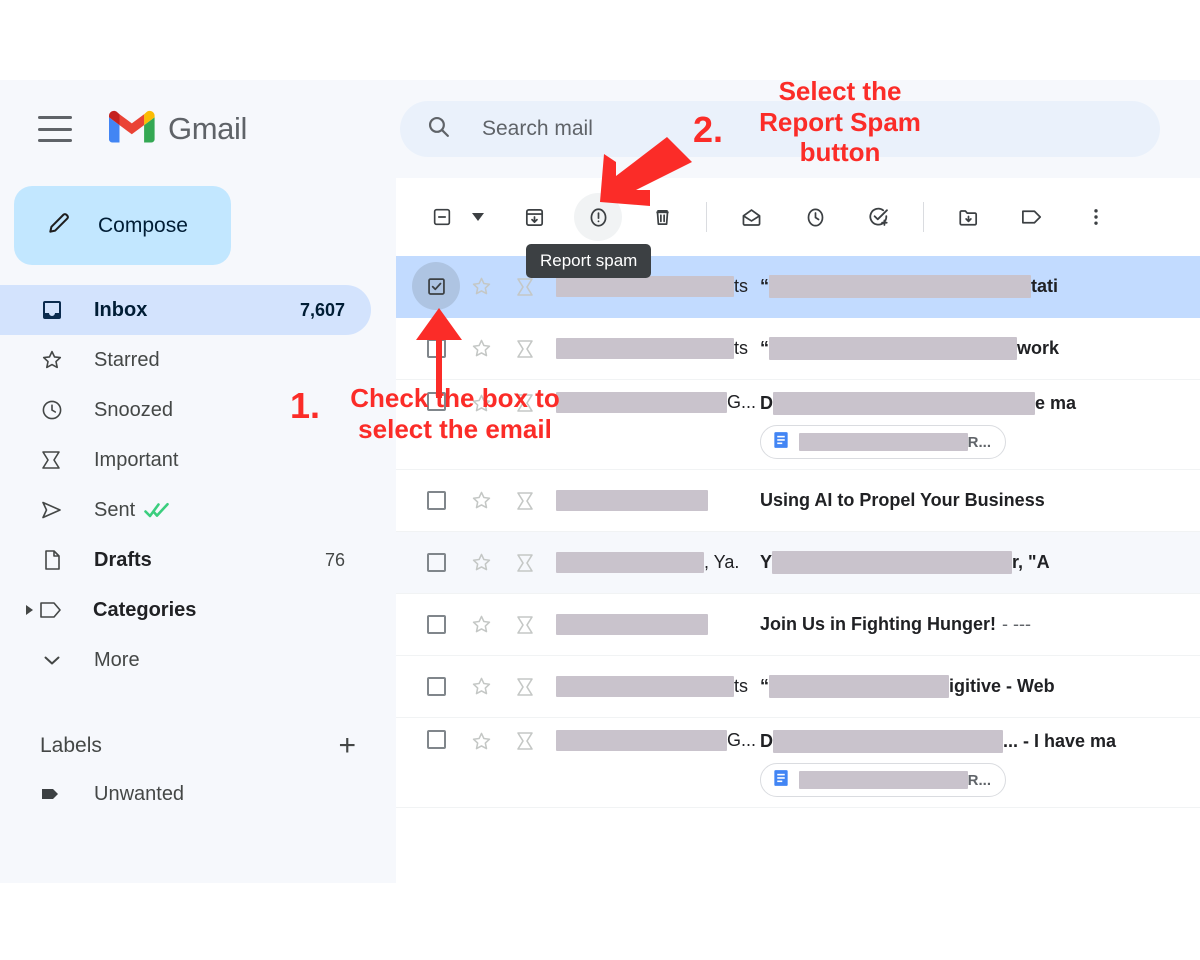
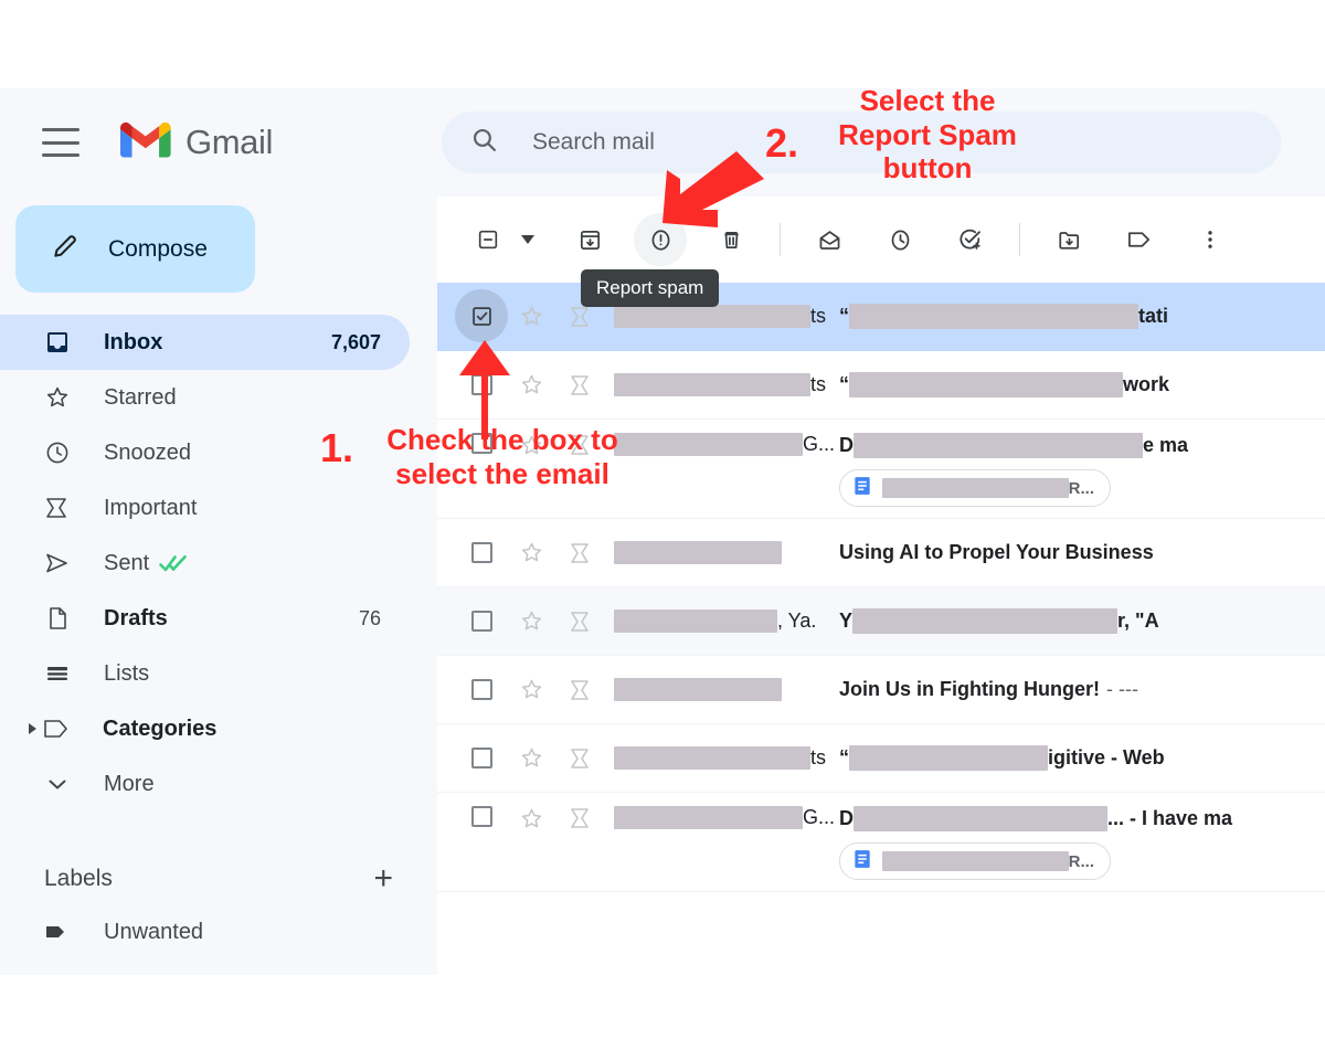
  Gmail
  Compose
  Inbox
  7,607
  Starred
  Snoozed
  Important
  Sent
  Drafts
  76
+ Lists
  Categories
  More
  Labels
  +
  Unwanted
  Search mail
  Report spam
  ts
  “
  tati
  ts
  “
  work
  G...
  D
  e ma
  R...
  Using AI to Propel Your Business
  , Ya.
  Y
  r, "A
  Join Us in Fighting Hunger!
  - ---
  ts
  “
  igitive - Web
  G...
  D
  ... - I have ma
  R...
  1.
  Check the box to
  select the email
  2.
  Select the
  Report Spam
  button
